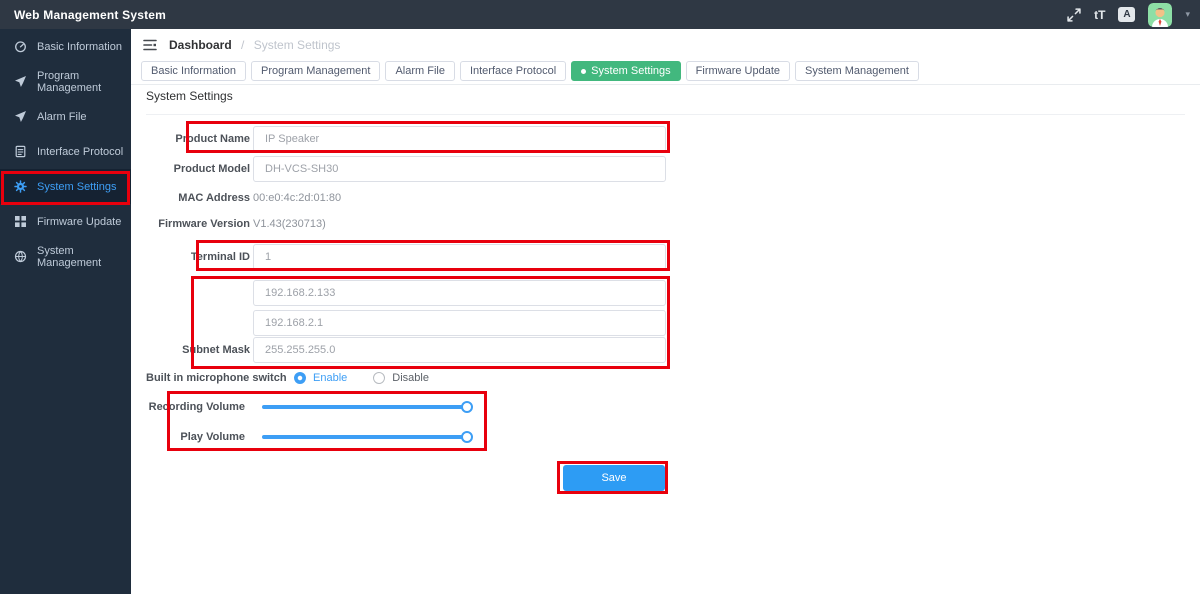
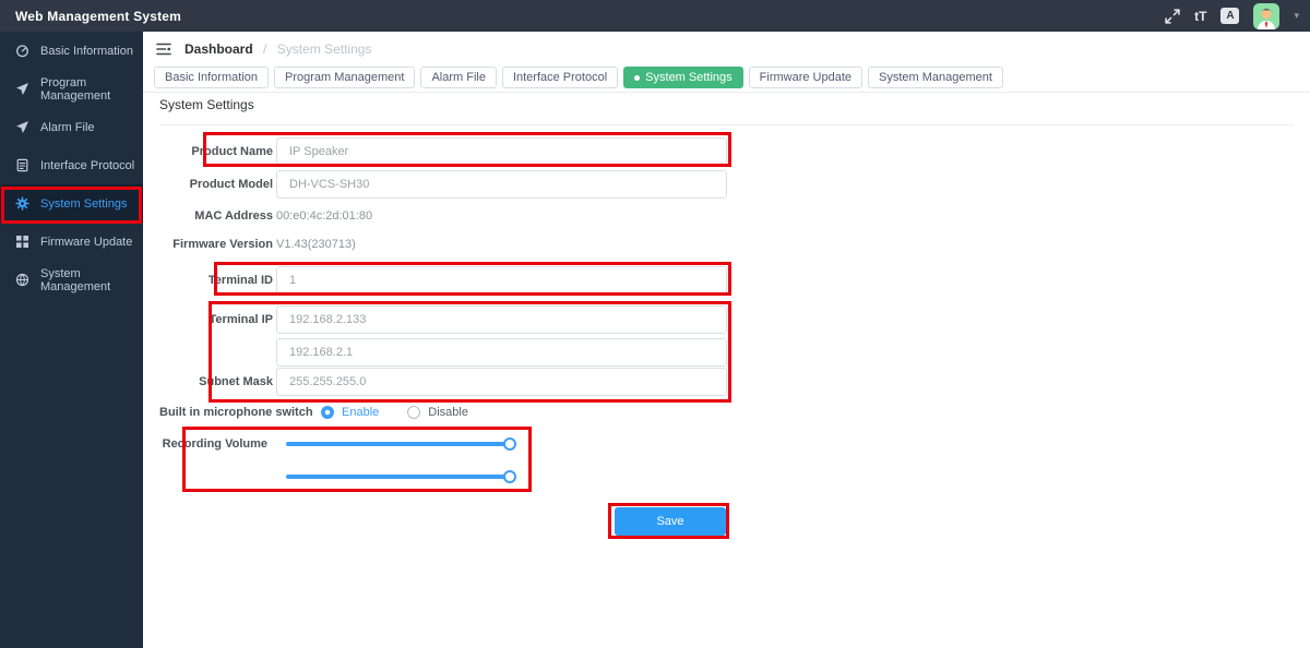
  Web Management System
  tT
  A
  ▾
  Basic Information
  Program Management
  Alarm File
  Interface Protocol
  System Settings
  Firmware Update
  System Management
  Dashboard / System Settings
  Basic Information
  Program Management
  Alarm File
  Interface Protocol
  System Settings
  Firmware Update
  System Management
  System Settings
  Product Name
  IP Speaker
  Product Model
  DH-VCS-SH30
  MAC Address
  00:e0:4c:2d:01:80
  Firmware Version
  V1.43(230713)
  Terminal ID
  1
+ Terminal IP
  192.168.2.133
  192.168.2.1
  Subnet Mask
  255.255.255.0
  Built in microphone switch
  Enable
  Disable
  Recording Volume
- Play Volume
  Save
